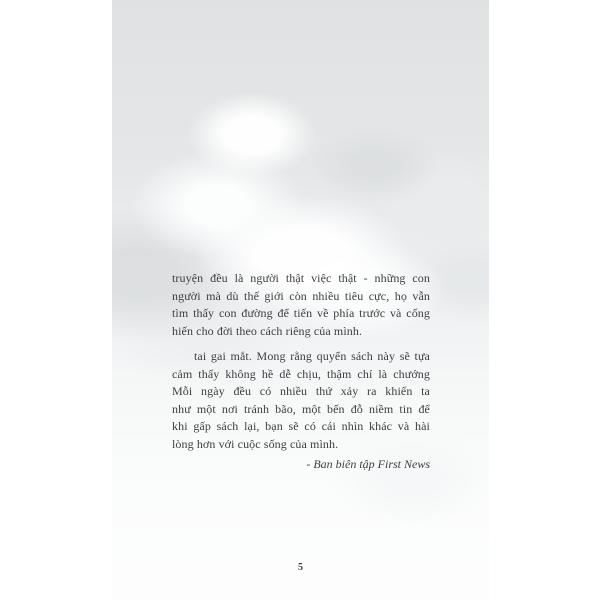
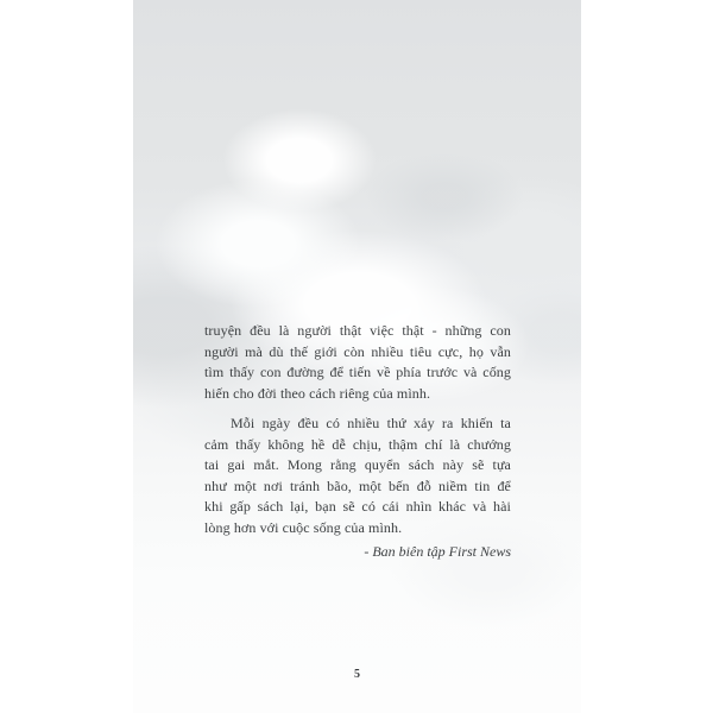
  truyện đều là người thật việc thật - những con
  người mà dù thế giới còn nhiều tiêu cực, họ vẫn
  tìm thấy con đường để tiến về phía trước và cống
  hiến cho đời theo cách riêng của mình.
- tai gai mắt. Mong rằng quyển sách này sẽ tựa
+ Mỗi ngày đều có nhiều thứ xảy ra khiến ta
  cảm thấy không hề dễ chịu, thậm chí là chướng
- Mỗi ngày đều có nhiều thứ xảy ra khiến ta
+ tai gai mắt. Mong rằng quyển sách này sẽ tựa
  như một nơi tránh bão, một bến đỗ niềm tin để
  khi gấp sách lại, bạn sẽ có cái nhìn khác và hài
  lòng hơn với cuộc sống của mình.
  - Ban biên tập First News
  5
